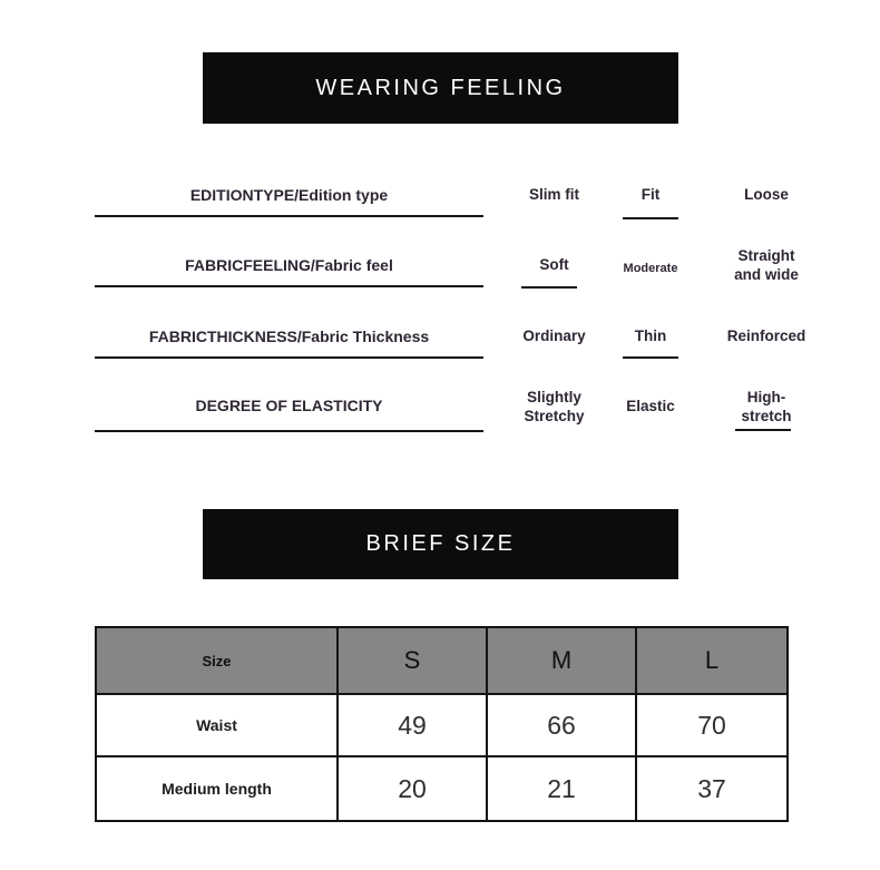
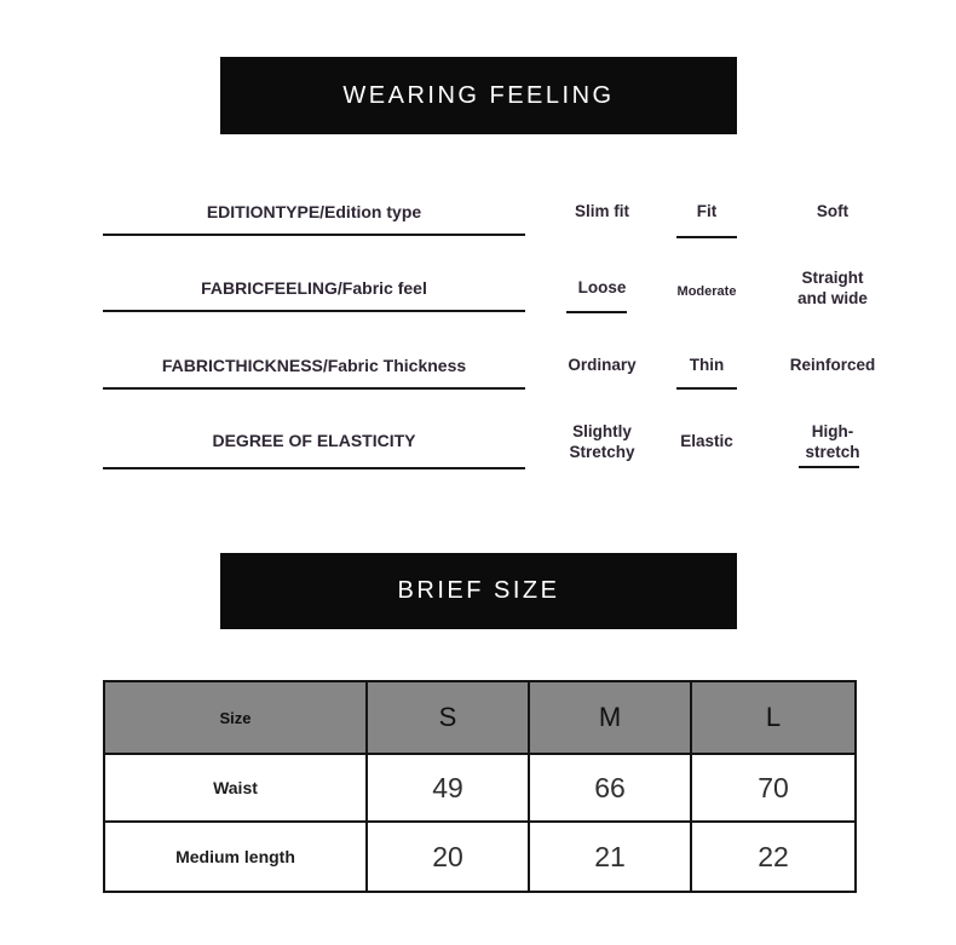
  WEARING FEELING
  EDITIONTYPE/Edition type
  Slim fit
  Fit
- Loose
+ Soft
  FABRICFEELING/Fabric feel
- Soft
+ Loose
  Moderate
  Straight
  and wide
  FABRICTHICKNESS/Fabric Thickness
  Ordinary
  Thin
  Reinforced
  DEGREE OF ELASTICITY
  Slightly
  Stretchy
  Elastic
  High-
  stretch
  BRIEF SIZE
  Size	S	M	L
  Waist	49	66	70
- Medium length	20	21	37
+ Medium length	20	21	22
